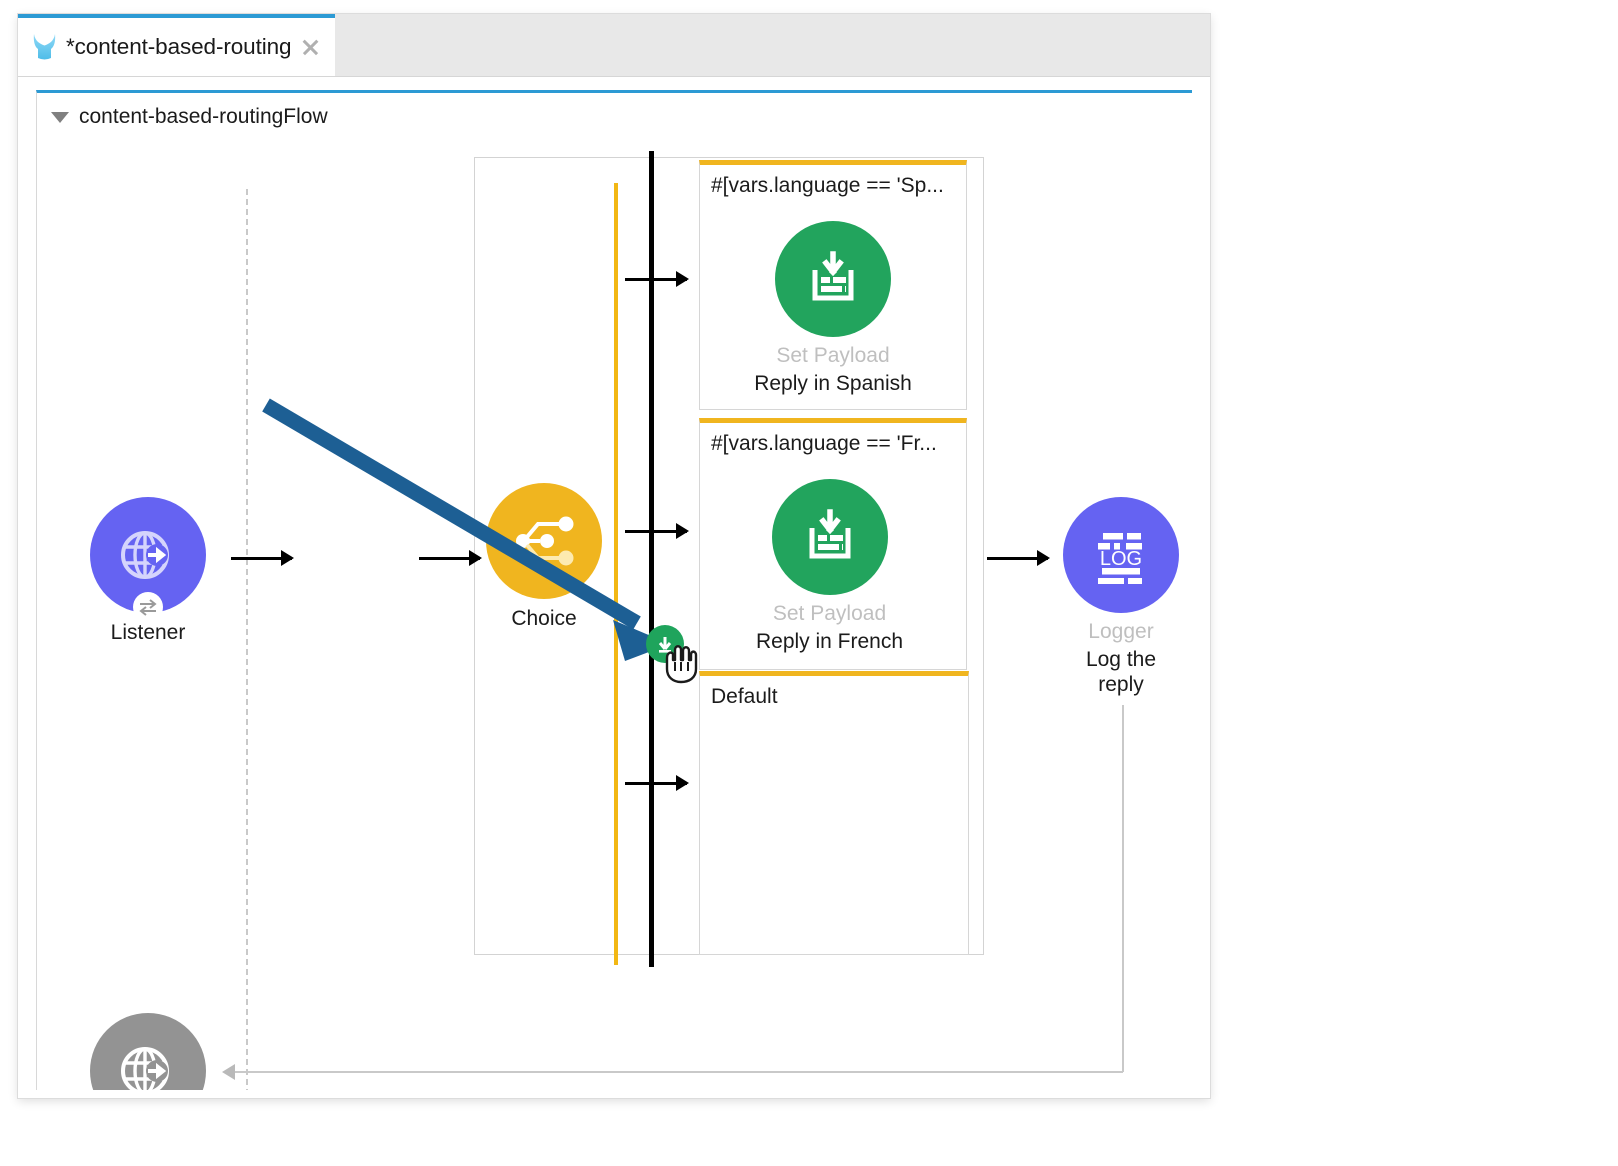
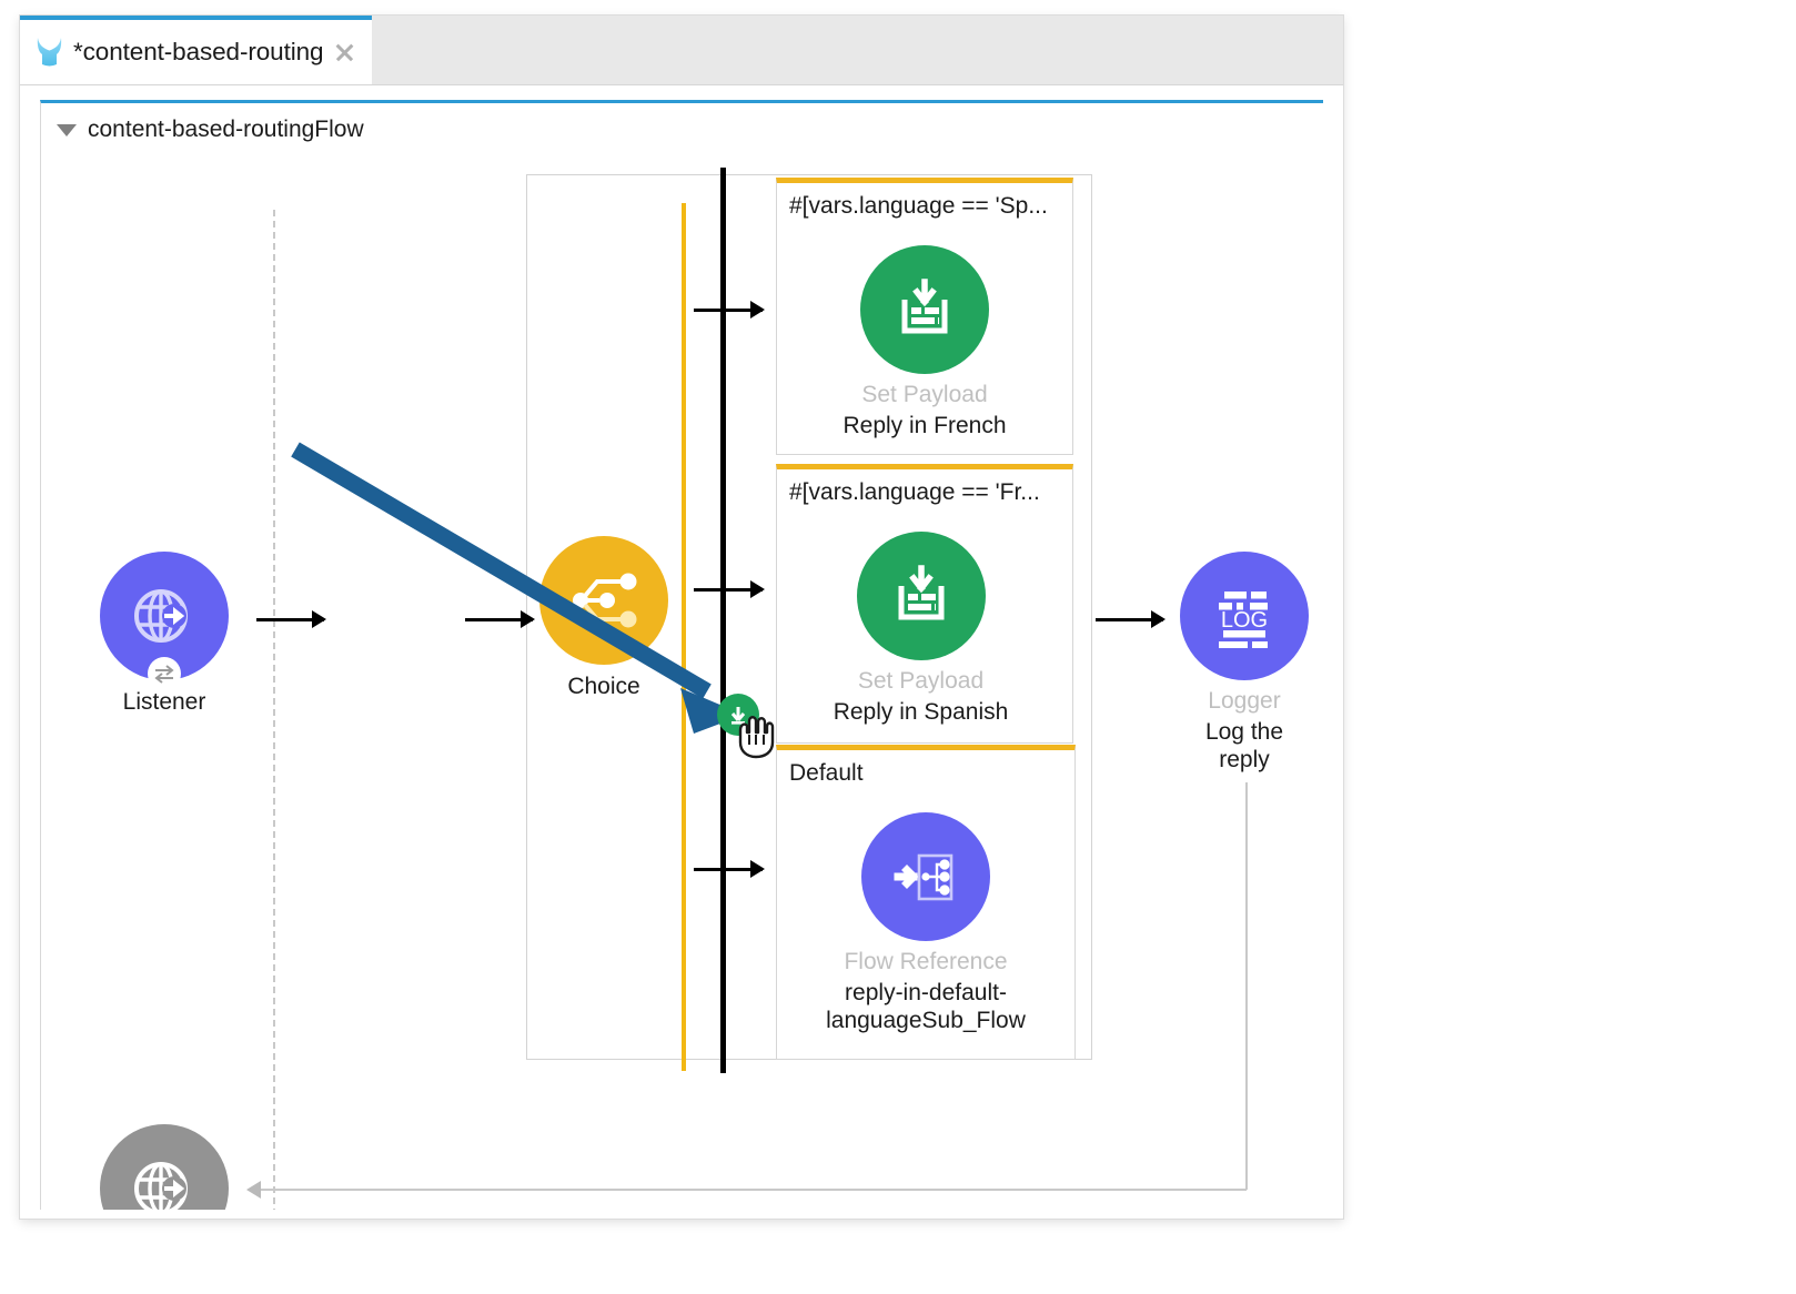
  *content-based-routing
  content-based-routingFlow
  #[vars.language == 'Sp...
  Set Payload
- Reply in Spanish
+ Reply in French
  #[vars.language == 'Fr...
  Set Payload
- Reply in French
+ Reply in Spanish
  Default
+ Flow Reference
+ reply-in-default-languageSub_Flow
  Listener
  Choice
  LOG
  Logger
  Log the reply
